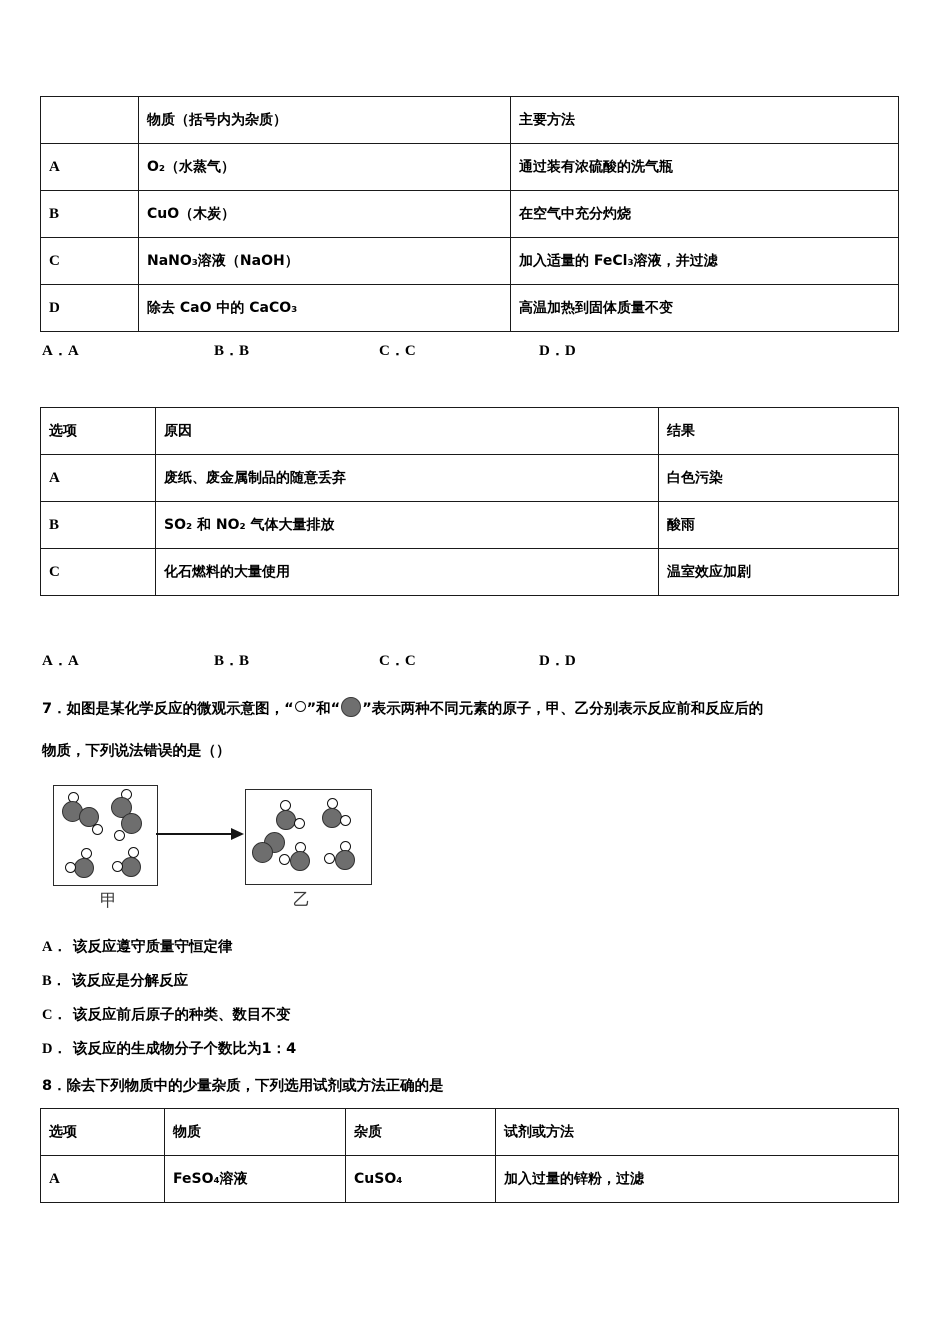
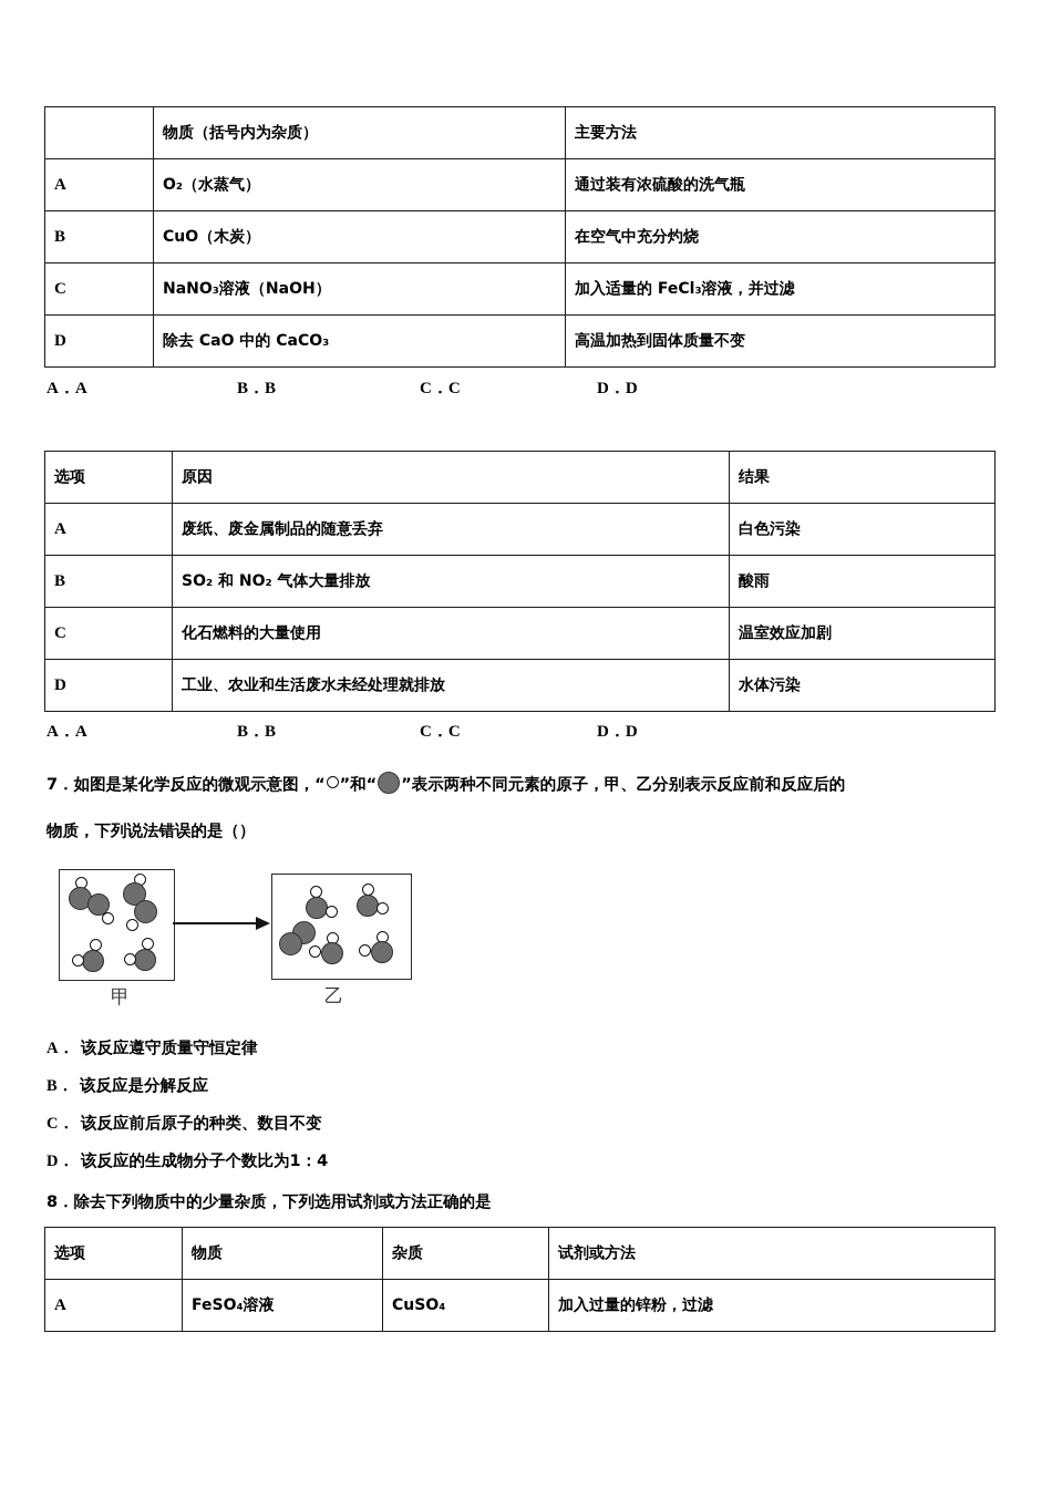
  	物质（括号内为杂质）	主要方法
  A	O₂（水蒸气）	通过装有浓硫酸的洗气瓶
  B	CuO（木炭）	在空气中充分灼烧
  C	NaNO₃溶液（NaOH）	加入适量的 FeCl₃溶液，并过滤
  D	除去 CaO 中的 CaCO₃	高温加热到固体质量不变
  A．A
  B．B
  C．C
  D．D
  选项	原因	结果
  A	废纸、废金属制品的随意丢弃	白色污染
  B	SO₂ 和 NO₂ 气体大量排放	酸雨
  C	化石燃料的大量使用	温室效应加剧
+ D	工业、农业和生活废水未经处理就排放	水体污染
  A．A
  B．B
  C．C
  D．D
  7．如图是某化学反应的微观示意图，“ ”和“ ”表示两种不同元素的原子，甲、乙分别表示反应前和反应后的
  物质，下列说法错误的是（）
  甲
  乙
  A． 该反应遵守质量守恒定律
  B． 该反应是分解反应
  C． 该反应前后原子的种类、数目不变
  D． 该反应的生成物分子个数比为1：4
  8．除去下列物质中的少量杂质，下列选用试剂或方法正确的是
  选项	物质	杂质	试剂或方法
  A	FeSO₄溶液	CuSO₄	加入过量的锌粉，过滤
